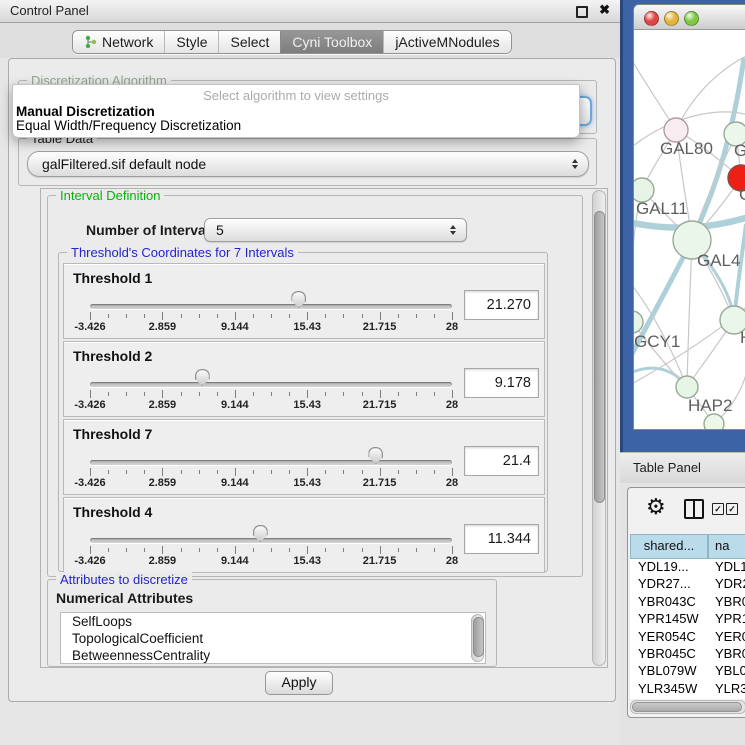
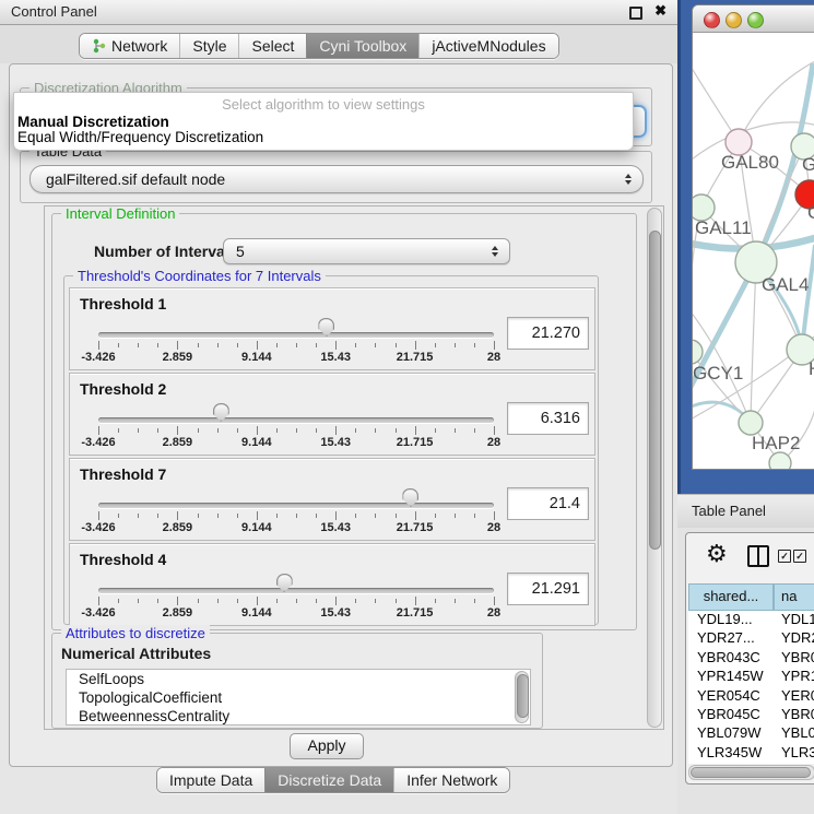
  Control Panel
  ✖
  Network
  Style
  Select
  Cyni Toolbox
  jActiveMNodules
  Discretization Algorithm
  Table Data
  galFiltered.sif default node
  Interval Definition
  Number of Interva
  5
  Threshold's Coordinates for 7 Intervals
  Threshold 1
  -3.426
  2.859
  9.144
  15.43
  21.715
  28
  21.270
  Threshold 2
  -3.426
  2.859
  9.144
  15.43
  21.715
  28
- 9.178
+ 6.316
  Threshold 7
  -3.426
  2.859
  9.144
  15.43
  21.715
  28
  21.4
  Threshold 4
  -3.426
  2.859
  9.144
  15.43
  21.715
  28
- 11.344
+ 21.291
  Attributes to discretize
  Numerical Attributes
  SelfLoops
  TopologicalCoefficient
  BetweennessCentrality
  Apply
+ Impute Data
+ Discretize Data
+ Infer Network
  Select algorithm to view settings
  Manual Discretization
  Equal Width/Frequency Discretization
  GAL80
  GAL11
  GAL4
  GCY1
  HAP2
  Table Panel
  ⚙
  ✓
  ✓
  shared...
  na
  YDL19...
  YDL1
  YDR27...
  YDR
  YBR043C
  YBR
  YPR145W
  YPR
  YER054C
  YER
  YBR045C
  YBR
  YBL079W
  YBL0
  YLR345W
  YLR3
